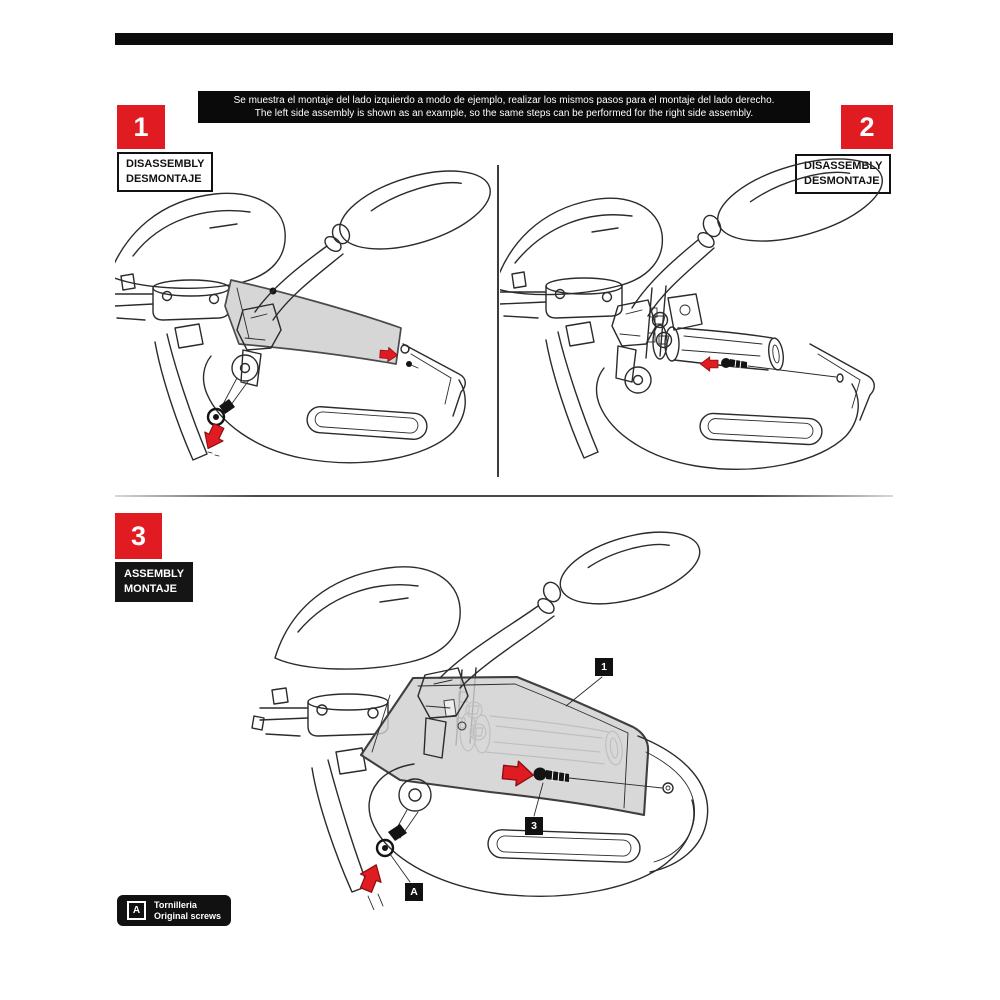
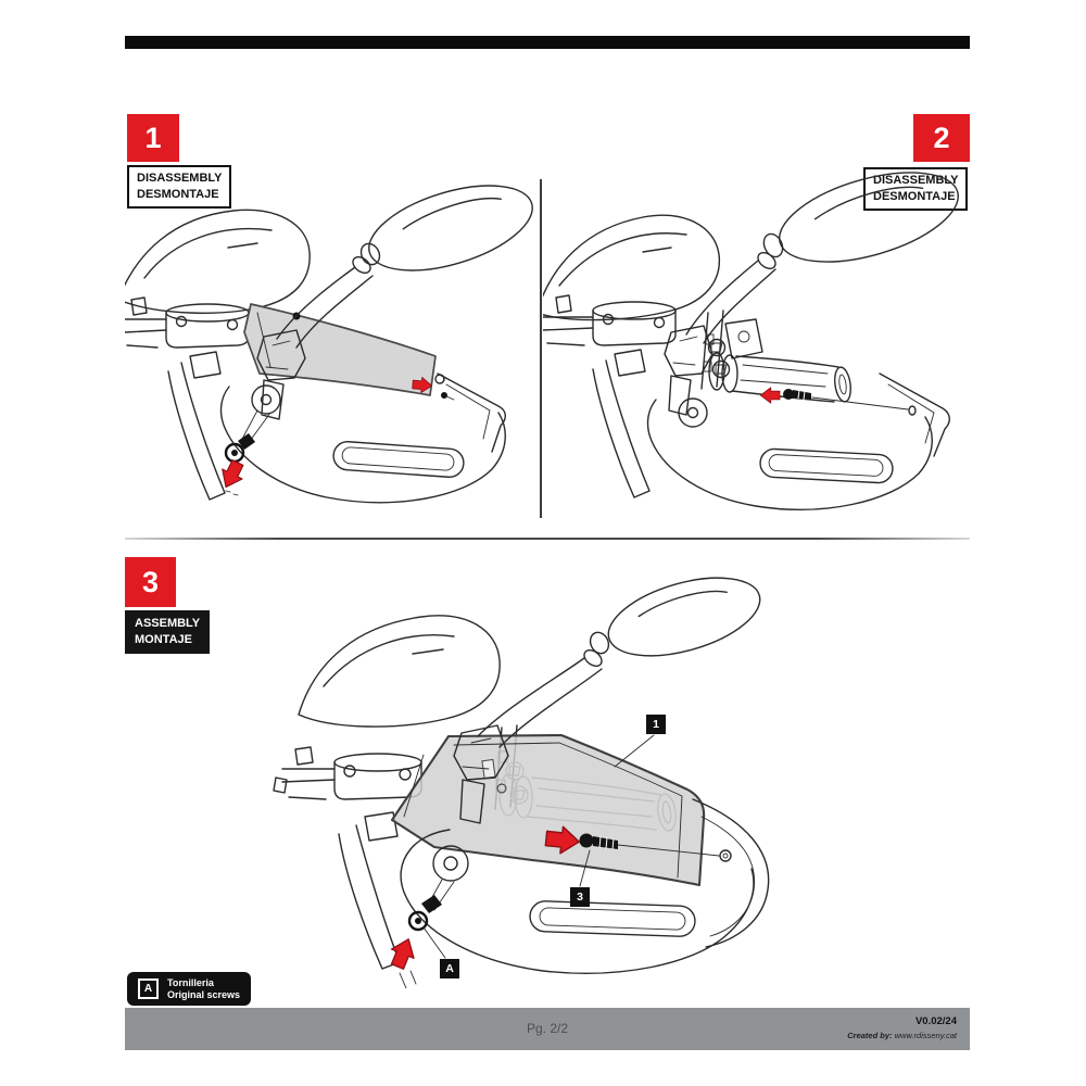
- Se muestra el montaje del lado izquierdo a modo de ejemplo, realizar los mismos pasos para el montaje del lado derecho.
- The left side assembly is shown as an example, so the same steps can be performed for the right side assembly.
  1
  DISASSEMBLY
  DESMONTAJE
  2
  DISASSEMBY
  DESMONTAJE
  3
  ASSEMBLY
  MONTAJE
  1
  3
  A
  A
  Tornilleria
  Original screws
+ Pg. 2/2
+ V0.02/24
+ Created by: www.rdisseny.cat
